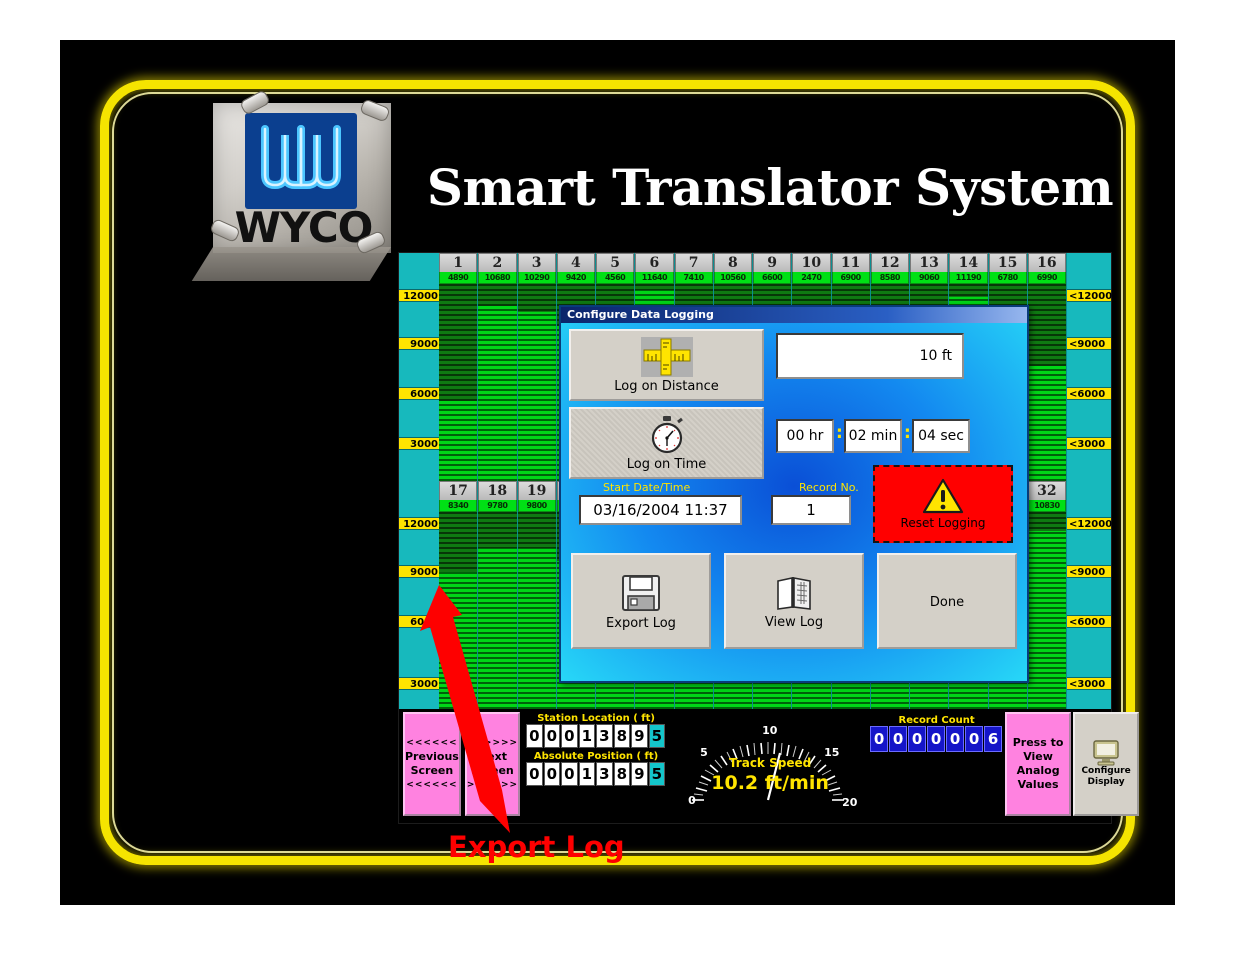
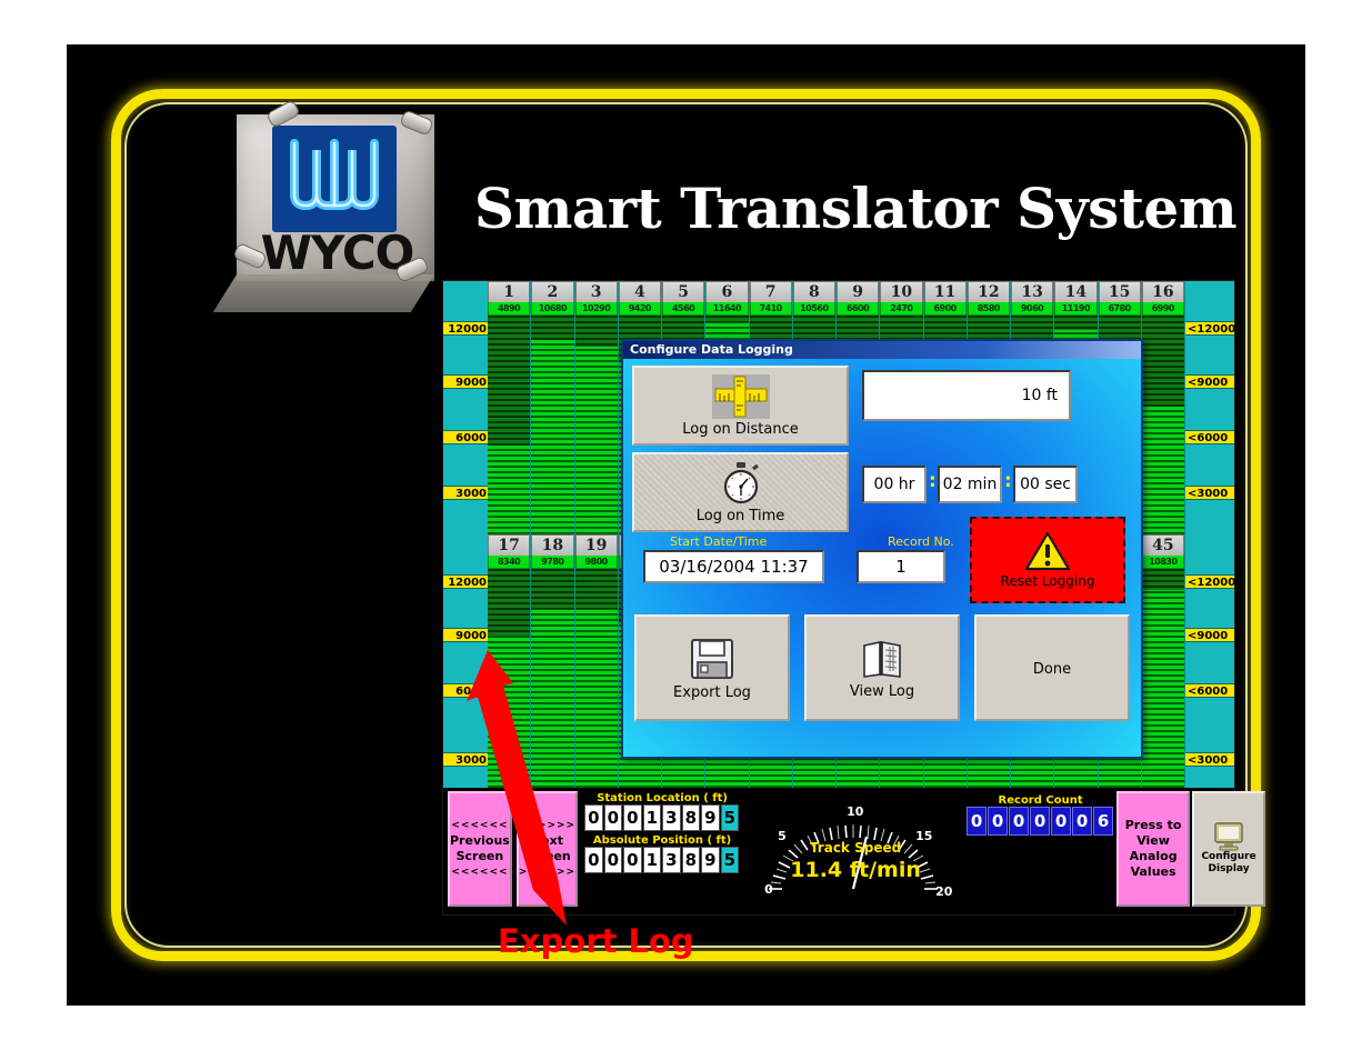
  WYCO
  Smart Translator System
  Export Log
  12000
  9000
  6000
  3000
  1
  4890
  2
  10680
  3
  10290
  4
  9420
  5
  4560
  6
  11640
  7
  7410
  8
  10560
  9
  6600
  10
  2470
  11
  6900
  12
  8580
  13
  9060
  14
  11190
  15
  6780
  16
  6990
  <12000
  <9000
  <6000
  <3000
  12000
  9000
  3000
  17
  8340
  18
  9780
  19
  9800
- 32
+ 45
  10830
  <12000
  <9000
  <6000
  <3000
  <<<<<<
  Previous
  Screen
  <<<<<<
  Station Location ( ft)
  0
  0
  0
  1
  3
  8
  9
  5
  Absolute Position ( ft)
  0
  0
  0
  1
  3
  8
  9
  5
  0
  5
  10
  15
  20
  Track Speed
- 10.2 ft/min
+ 11.4 ft/min
  Record Count
  0
  0
  0
  0
  0
  0
  6
  Press to
  View
  Analog
  Values
  Configure
  Display
  Configure Data Logging
  Log on Distance
  10 ft
  Log on Time
  00 hr
  :
  02 min
  :
- 04 sec
+ 00 sec
  Start Date/Time
  03/16/2004 11:37
  Record No.
  1
  Reset Logging
  Export Log
  View Log
  Done
